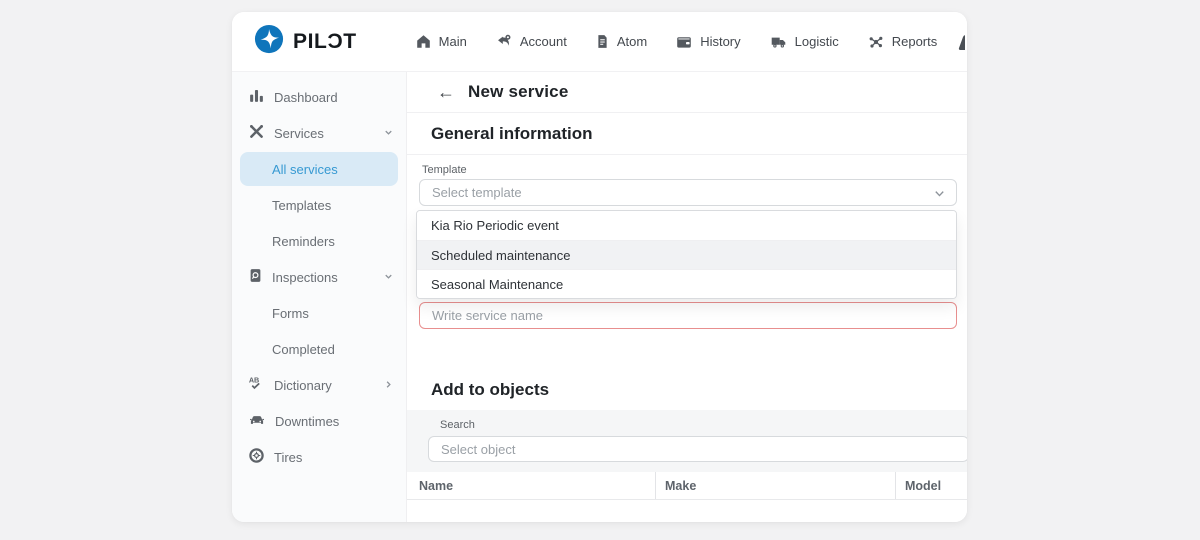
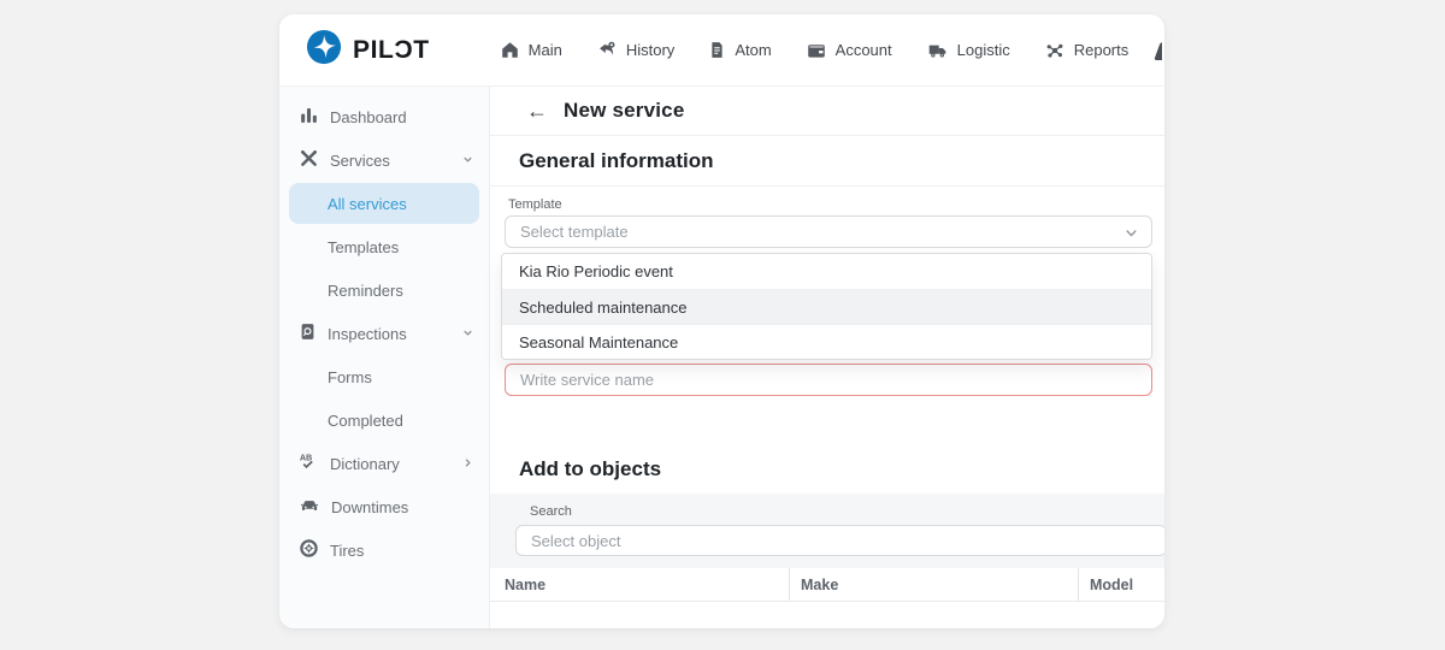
  PILƆT
  Main
- Account
+ History
  Atom
- History
+ Account
  Logistic
  Reports
  Dashboard
  Services
  All services
  Templates
  Reminders
  Inspections
  Forms
  Completed
  AB
  Dictionary
  Downtimes
  Tires
  ←
  New service
  General information
  Template
  Select template
  Kia Rio Periodic event
  Scheduled maintenance
  Seasonal Maintenance
  Write service name
  Add to objects
  Search
  Select object
  Name
  Make
  Model
